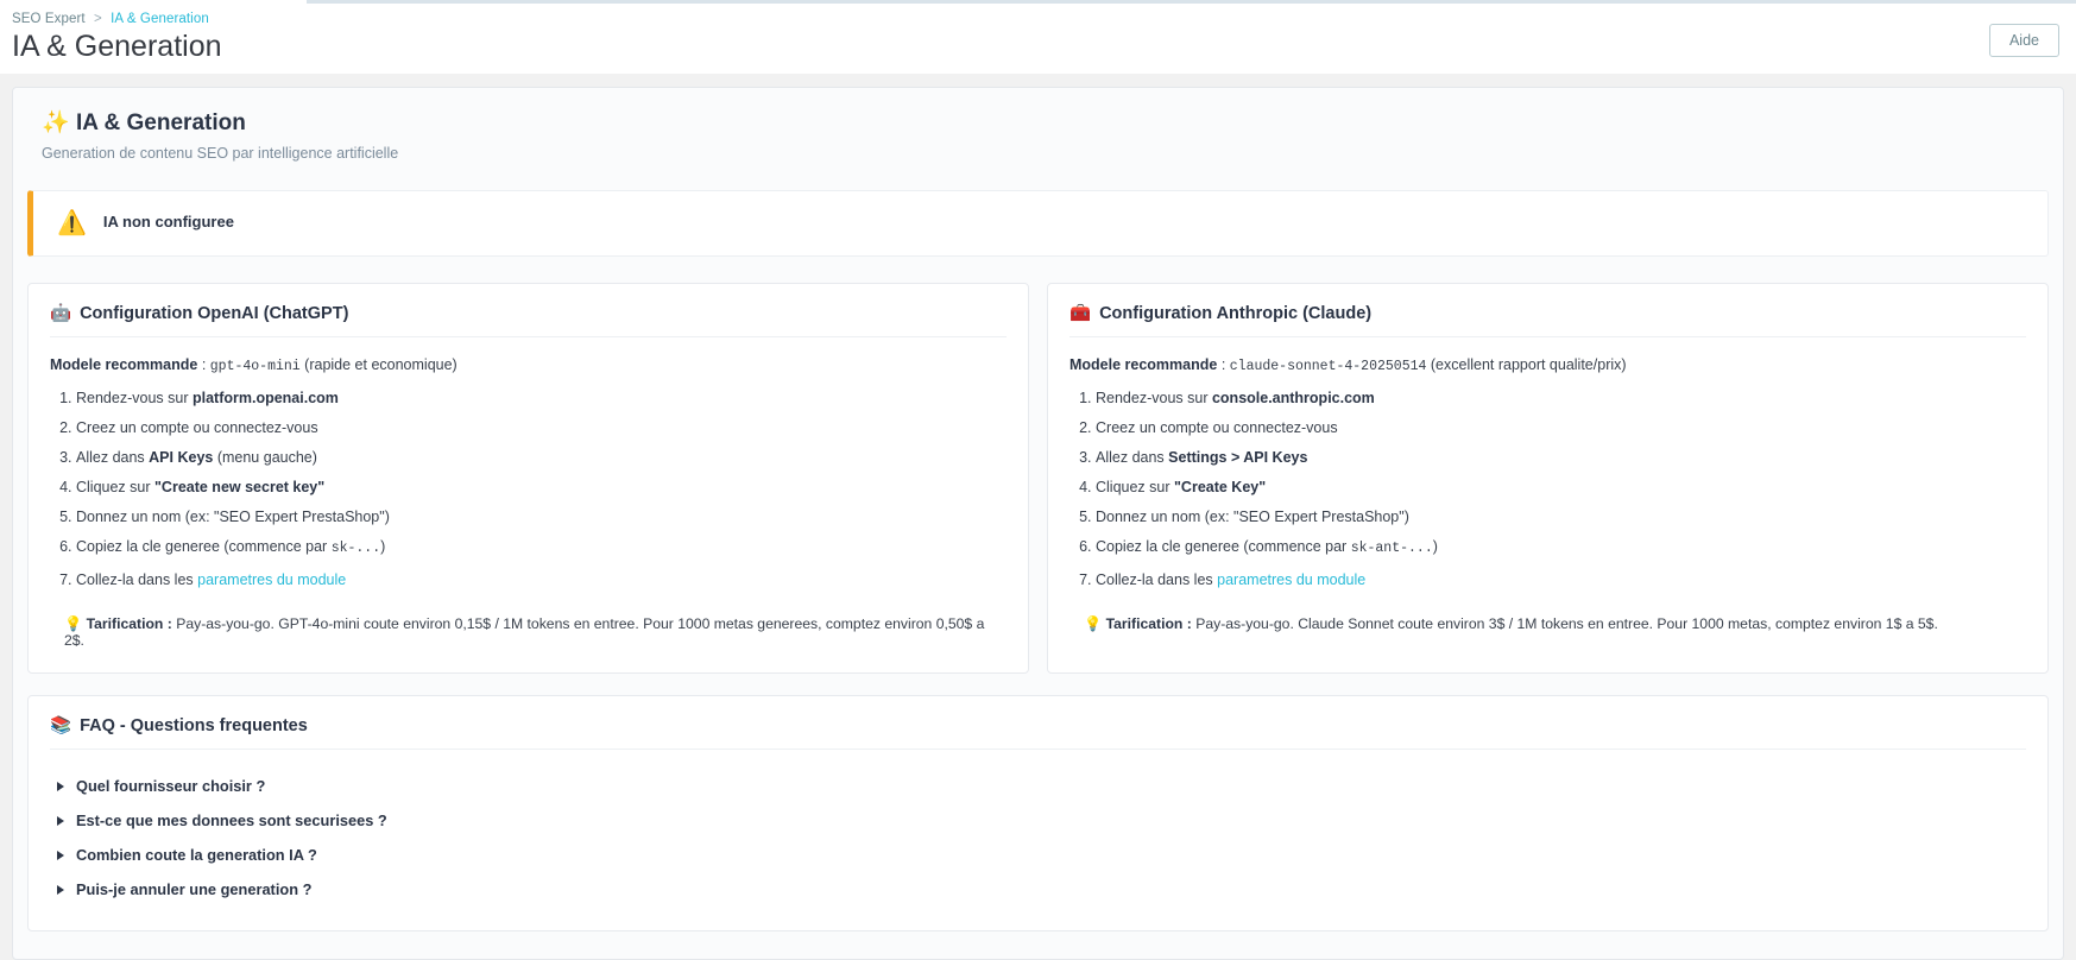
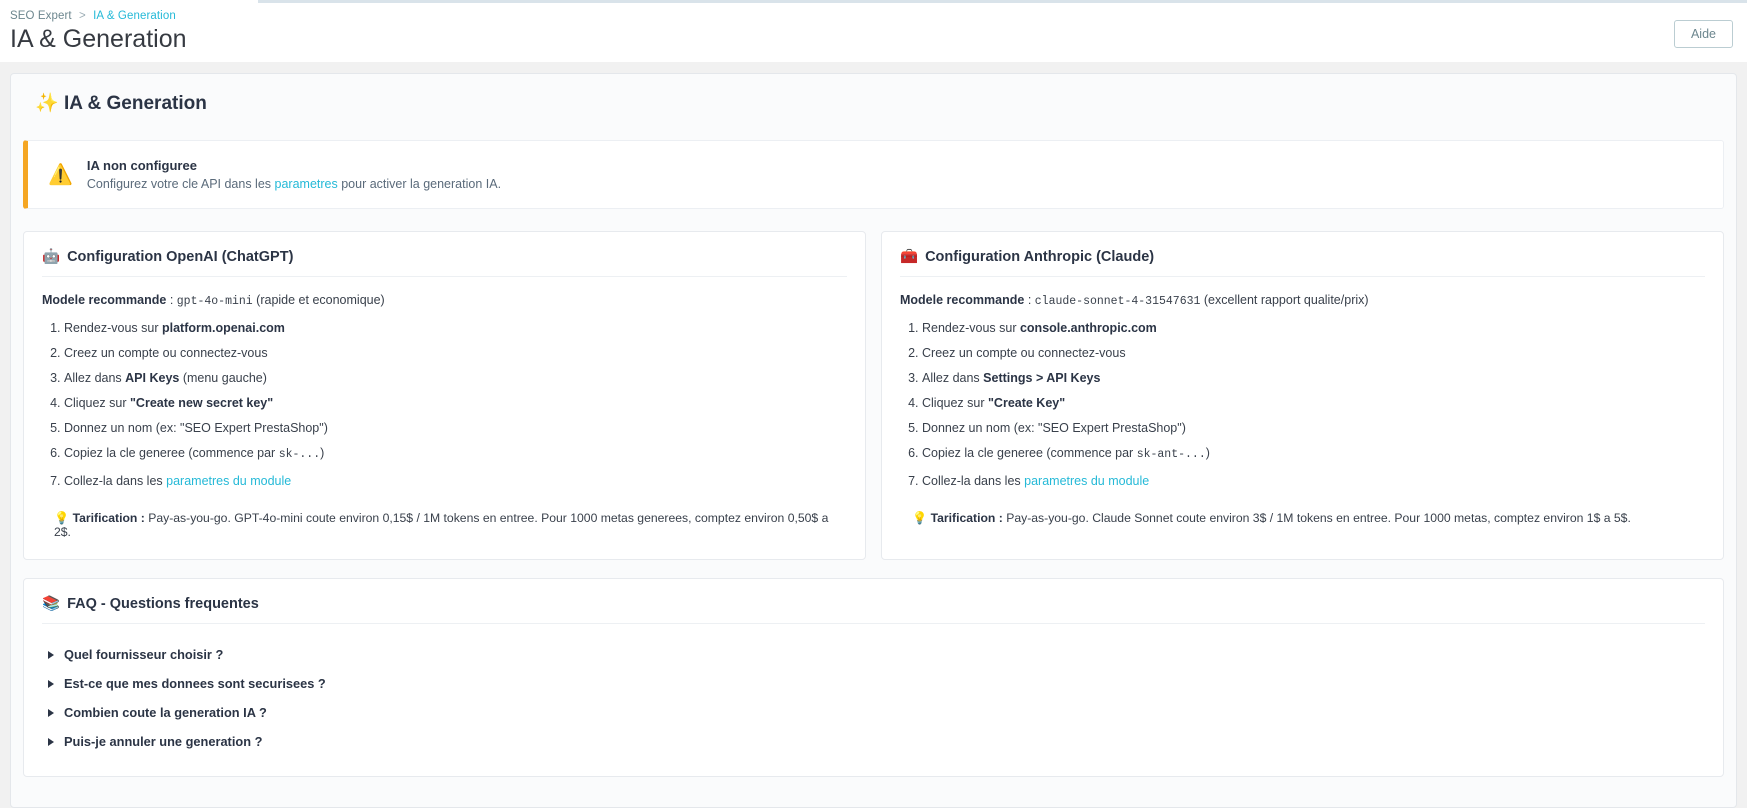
  SEO Expert > IA & Generation
  IA & Generation
  Aide
  ✨ IA & Generation
- Generation de contenu SEO par intelligence artificielle
  ⚠️
  IA non configuree
+ Configurez votre cle API dans les parametres pour activer la generation IA.
  🤖
  Configuration OpenAI (ChatGPT)
  Modele recommande : gpt-4o-mini (rapide et economique)
  Rendez-vous sur platform.openai.com
  Creez un compte ou connectez-vous
  Allez dans API Keys (menu gauche)
  Cliquez sur "Create new secret key"
  Donnez un nom (ex: "SEO Expert PrestaShop")
  Copiez la cle generee (commence par sk-...)
  Collez-la dans les parametres du module
  💡 Tarification : Pay-as-you-go. GPT-4o-mini coute environ 0,15$ / 1M tokens en entree. Pour 1000 metas generees, comptez environ 0,50$ a 2$.
  🧰
  Configuration Anthropic (Claude)
- Modele recommande : claude-sonnet-4-20250514 (excellent rapport qualite/prix)
+ Modele recommande : claude-sonnet-4-31547631 (excellent rapport qualite/prix)
  Rendez-vous sur console.anthropic.com
  Creez un compte ou connectez-vous
  Allez dans Settings > API Keys
  Cliquez sur "Create Key"
  Donnez un nom (ex: "SEO Expert PrestaShop")
  Copiez la cle generee (commence par sk-ant-...)
  Collez-la dans les parametres du module
  💡 Tarification : Pay-as-you-go. Claude Sonnet coute environ 3$ / 1M tokens en entree. Pour 1000 metas, comptez environ 1$ a 5$.
  📚
  FAQ - Questions frequentes
  Quel fournisseur choisir ?
  Est-ce que mes donnees sont securisees ?
  Combien coute la generation IA ?
  Puis-je annuler une generation ?
